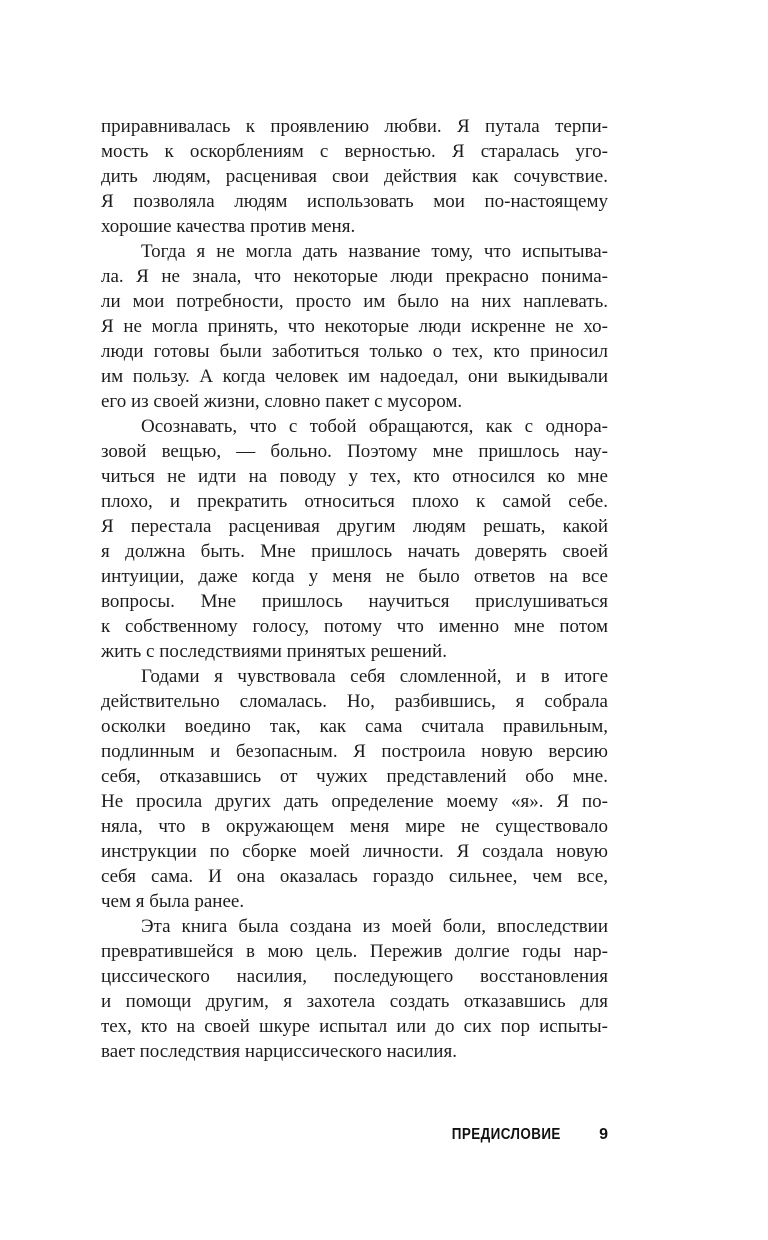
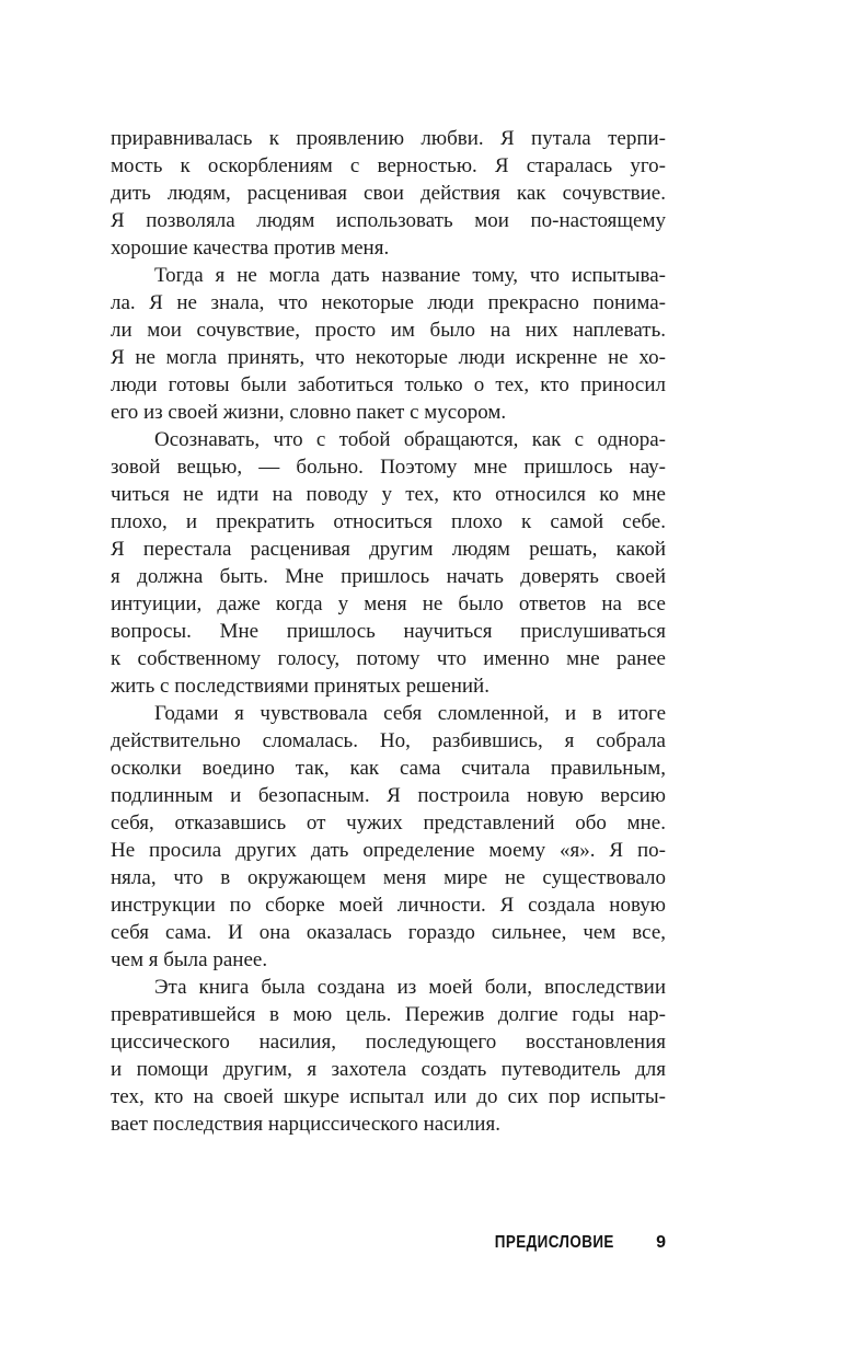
  приравнивалась к проявлению любви. Я путала терпи-
  мость к оскорблениям с верностью. Я старалась уго-
  дить людям, расценивая свои действия как сочувствие.
  Я позволяла людям использовать мои по-настоящему
  хорошие качества против меня.
  Тогда я не могла дать название тому, что испытыва-
  ла. Я не знала, что некоторые люди прекрасно понима-
- ли мои потребности, просто им было на них наплевать.
+ ли мои сочувствие, просто им было на них наплевать.
  Я не могла принять, что некоторые люди искренне не хо-
  люди готовы были заботиться только о тех, кто приносил
- им пользу. А когда человек им надоедал, они выкидывали
  его из своей жизни, словно пакет с мусором.
  Осознавать, что с тобой обращаются, как с однора-
  зовой вещью, — больно. Поэтому мне пришлось нау-
  читься не идти на поводу у тех, кто относился ко мне
  плохо, и прекратить относиться плохо к самой себе.
  Я перестала расценивая другим людям решать, какой
  я должна быть. Мне пришлось начать доверять своей
  интуиции, даже когда у меня не было ответов на все
  вопросы. Мне пришлось научиться прислушиваться
- к собственному голосу, потому что именно мне потом
+ к собственному голосу, потому что именно мне ранее
  жить с последствиями принятых решений.
  Годами я чувствовала себя сломленной, и в итоге
  действительно сломалась. Но, разбившись, я собрала
  осколки воедино так, как сама считала правильным,
  подлинным и безопасным. Я построила новую версию
  себя, отказавшись от чужих представлений обо мне.
  Не просила других дать определение моему «я». Я по-
  няла, что в окружающем меня мире не существовало
  инструкции по сборке моей личности. Я создала новую
  себя сама. И она оказалась гораздо сильнее, чем все,
  чем я была ранее.
  Эта книга была создана из моей боли, впоследствии
  превратившейся в мою цель. Пережив долгие годы нар-
  циссического насилия, последующего восстановления
- и помощи другим, я захотела создать отказавшись для
+ и помощи другим, я захотела создать путеводитель для
  тех, кто на своей шкуре испытал или до сих пор испыты-
  вает последствия нарциссического насилия.
  ПРЕДИСЛОВИЕ 9
